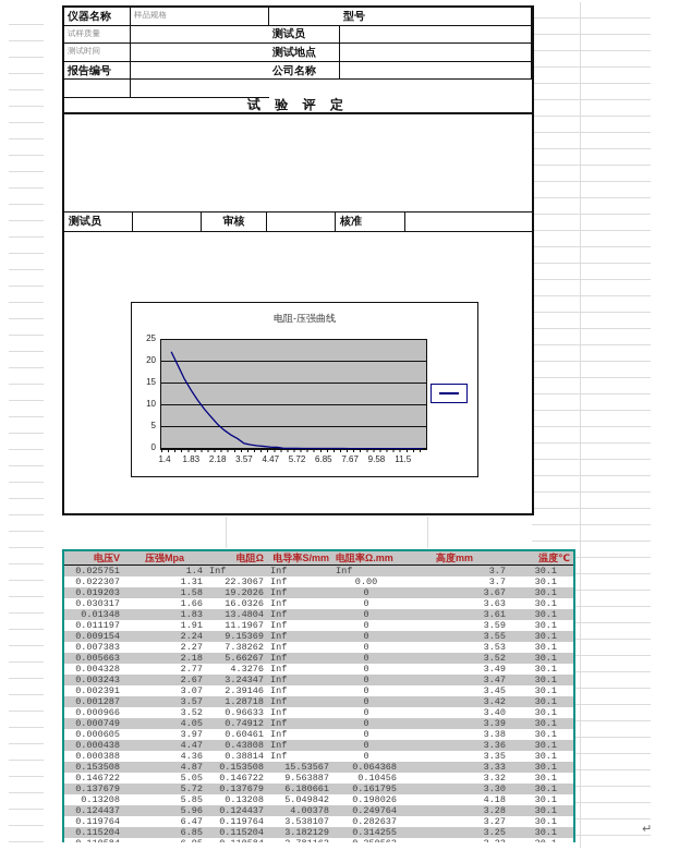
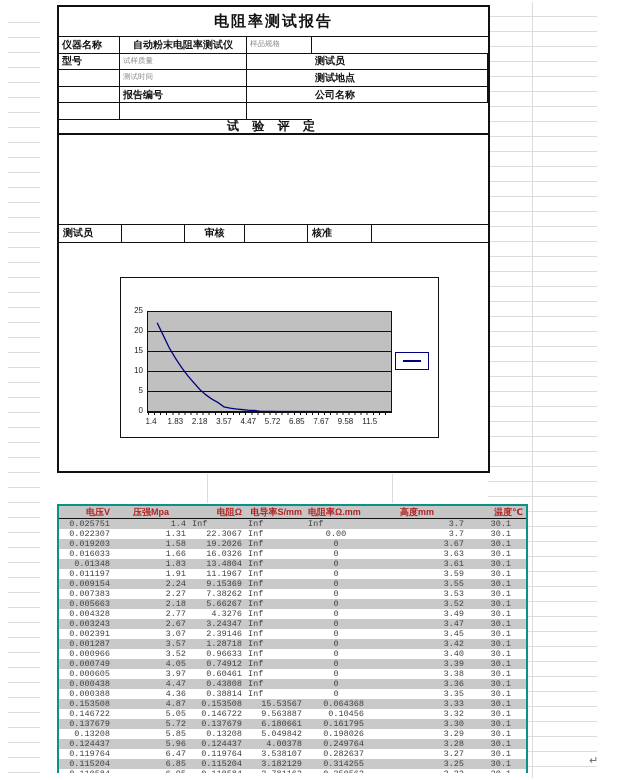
+ 电阻率测试报告
  仪器名称
+ 自动粉末电阻率测试仪
  样品规格
  型号
  试样质量
  测试员
  测试时间
  测试地点
  报告编号
  公司名称
  试 验 评 定
  测试员
  审核
  核准
- 电阻-压强曲线
  0
  5
  10
  15
  20
  25
  1.4
  1.83
  2.18
  3.57
  4.47
  5.72
  6.85
  7.67
  9.58
  11.5
  电压V
  压强Mpa
  电阻Ω
  电导率S/mm
  电阻率Ω.mm
  高度mm
  温度℃
  0.025751
  1.4
  Inf
  Inf
  Inf
  3.7
  30.1
  0.022307
  1.31
  22.3067
  Inf
  0.00
  3.7
  30.1
  0.019203
  1.58
  19.2026
  Inf
  0
  3.67
  30.1
- 0.030317
+ 0.016033
  1.66
  16.0326
  Inf
  0
  3.63
  30.1
  0.01348
  1.83
  13.4804
  Inf
  0
  3.61
  30.1
  0.011197
  1.91
  11.1967
  Inf
  0
  3.59
  30.1
  0.009154
  2.24
  9.15369
  Inf
  0
  3.55
  30.1
  0.007383
  2.27
  7.38262
  Inf
  0
  3.53
  30.1
  0.005663
  2.18
  5.66267
  Inf
  0
  3.52
  30.1
  0.004328
  2.77
  4.3276
  Inf
  0
  3.49
  30.1
  0.003243
  2.67
  3.24347
  Inf
  0
  3.47
  30.1
  0.002391
  3.07
  2.39146
  Inf
  0
  3.45
  30.1
  0.001287
  3.57
  1.28718
  Inf
  0
  3.42
  30.1
  0.000966
  3.52
  0.96633
  Inf
  0
  3.40
  30.1
  0.000749
  4.05
  0.74912
  Inf
  0
  3.39
  30.1
  0.000605
  3.97
  0.60461
  Inf
  0
  3.38
  30.1
  0.000438
  4.47
  0.43808
  Inf
  0
  3.36
  30.1
  0.000388
  4.36
  0.38814
  Inf
  0
  3.35
  30.1
  0.153508
  4.87
  0.153508
  15.53567
  0.064368
  3.33
  30.1
  0.146722
  5.05
  0.146722
  9.563887
  0.10456
  3.32
  30.1
  0.137679
  5.72
  0.137679
  6.180661
  0.161795
  3.30
  30.1
  0.13208
  5.85
  0.13208
  5.049842
  0.198026
- 4.18
+ 3.29
  30.1
  0.124437
  5.96
  0.124437
  4.00378
  0.249764
  3.28
  30.1
  0.119764
  6.47
  0.119764
  3.538107
  0.282637
  3.27
  30.1
  0.115204
  6.85
  0.115204
  3.182129
  0.314255
  3.25
  30.1
  ↵
